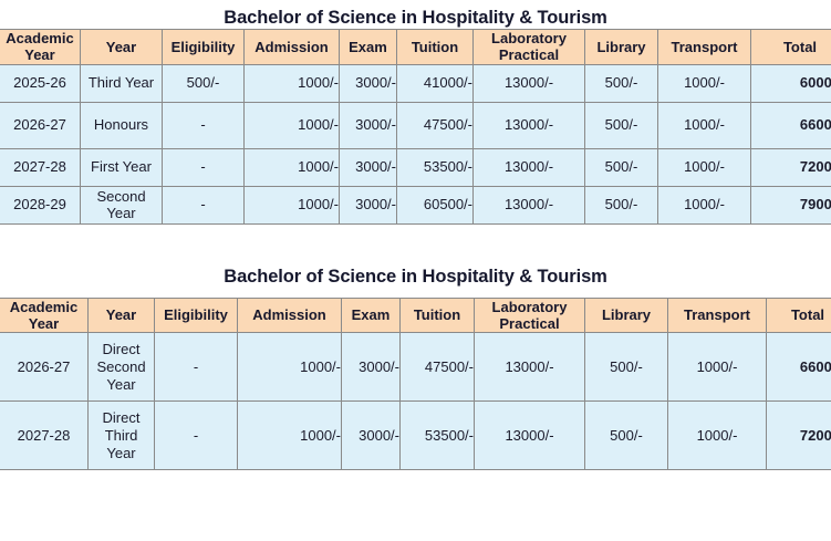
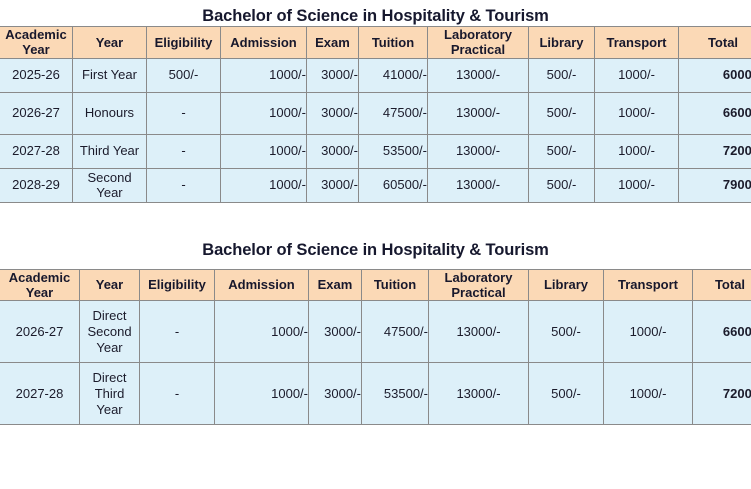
  Bachelor of Science in Hospitality & Tourism
  Academic Year	Year	Eligibility	Admission	Exam	Tuition	Laboratory Practical	Library	Transport	Total
- 2025-26	Third Year	500/-	1000/-	3000/-	41000/-	13000/-	500/-	1000/-	6000
+ 2025-26	First Year	500/-	1000/-	3000/-	41000/-	13000/-	500/-	1000/-	6000
  2026-27	Honours	-	1000/-	3000/-	47500/-	13000/-	500/-	1000/-	6600
- 2027-28	First Year	-	1000/-	3000/-	53500/-	13000/-	500/-	1000/-	7200
+ 2027-28	Third Year	-	1000/-	3000/-	53500/-	13000/-	500/-	1000/-	7200
  2028-29	Second Year	-	1000/-	3000/-	60500/-	13000/-	500/-	1000/-	7900
  Bachelor of Science in Hospitality & Tourism
  Academic Year	Year	Eligibility	Admission	Exam	Tuition	Laboratory Practical	Library	Transport	Total
  2026-27	Direct Second Year	-	1000/-	3000/-	47500/-	13000/-	500/-	1000/-	6600
  2027-28	Direct Third Year	-	1000/-	3000/-	53500/-	13000/-	500/-	1000/-	7200
